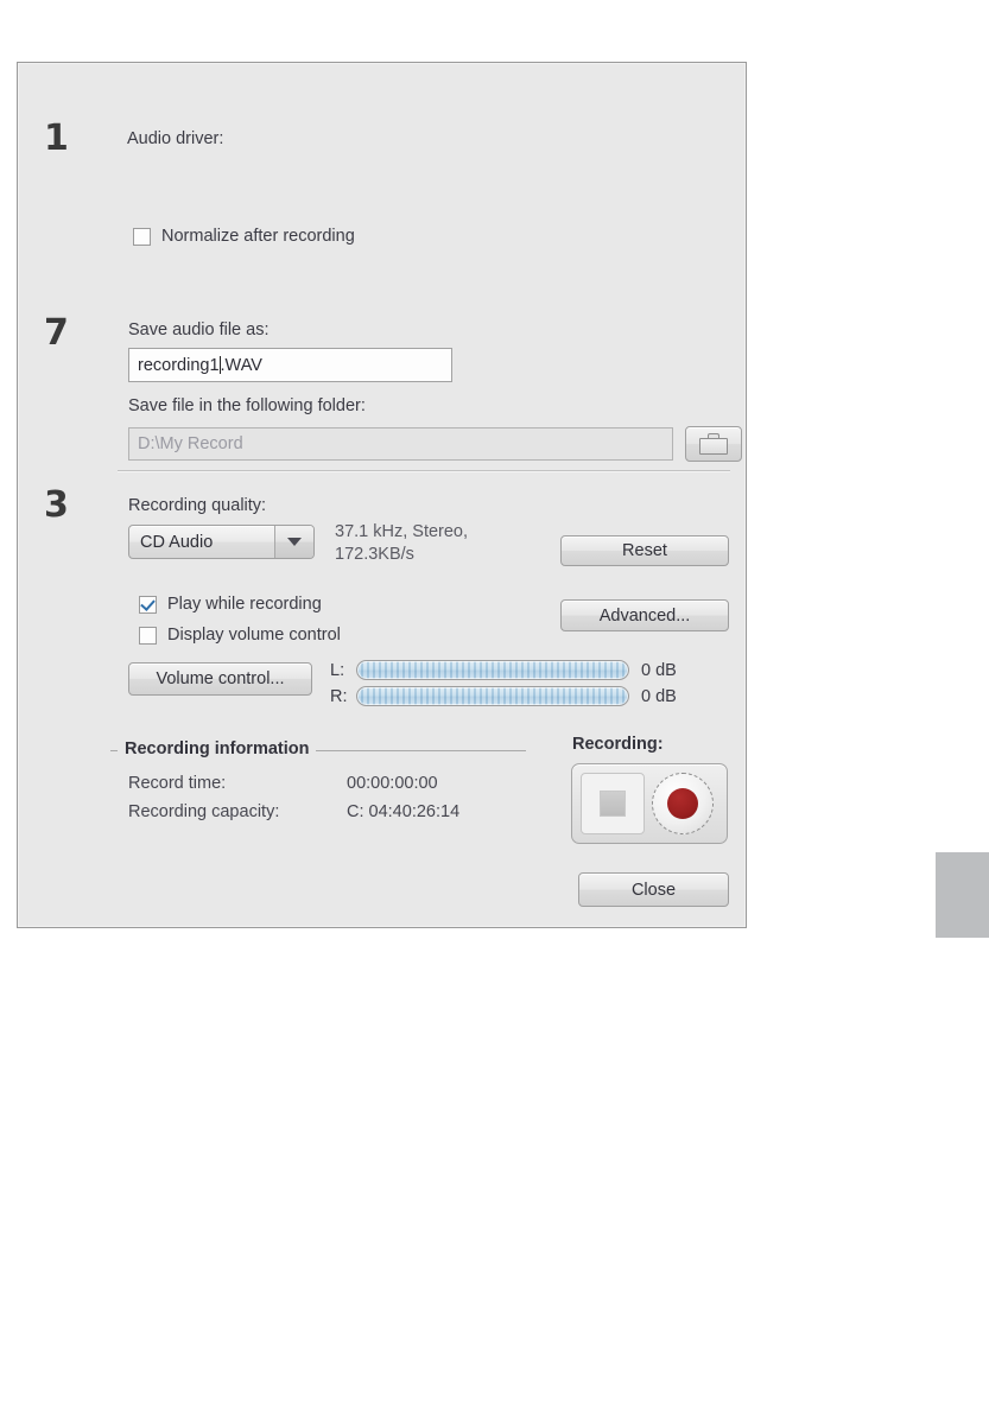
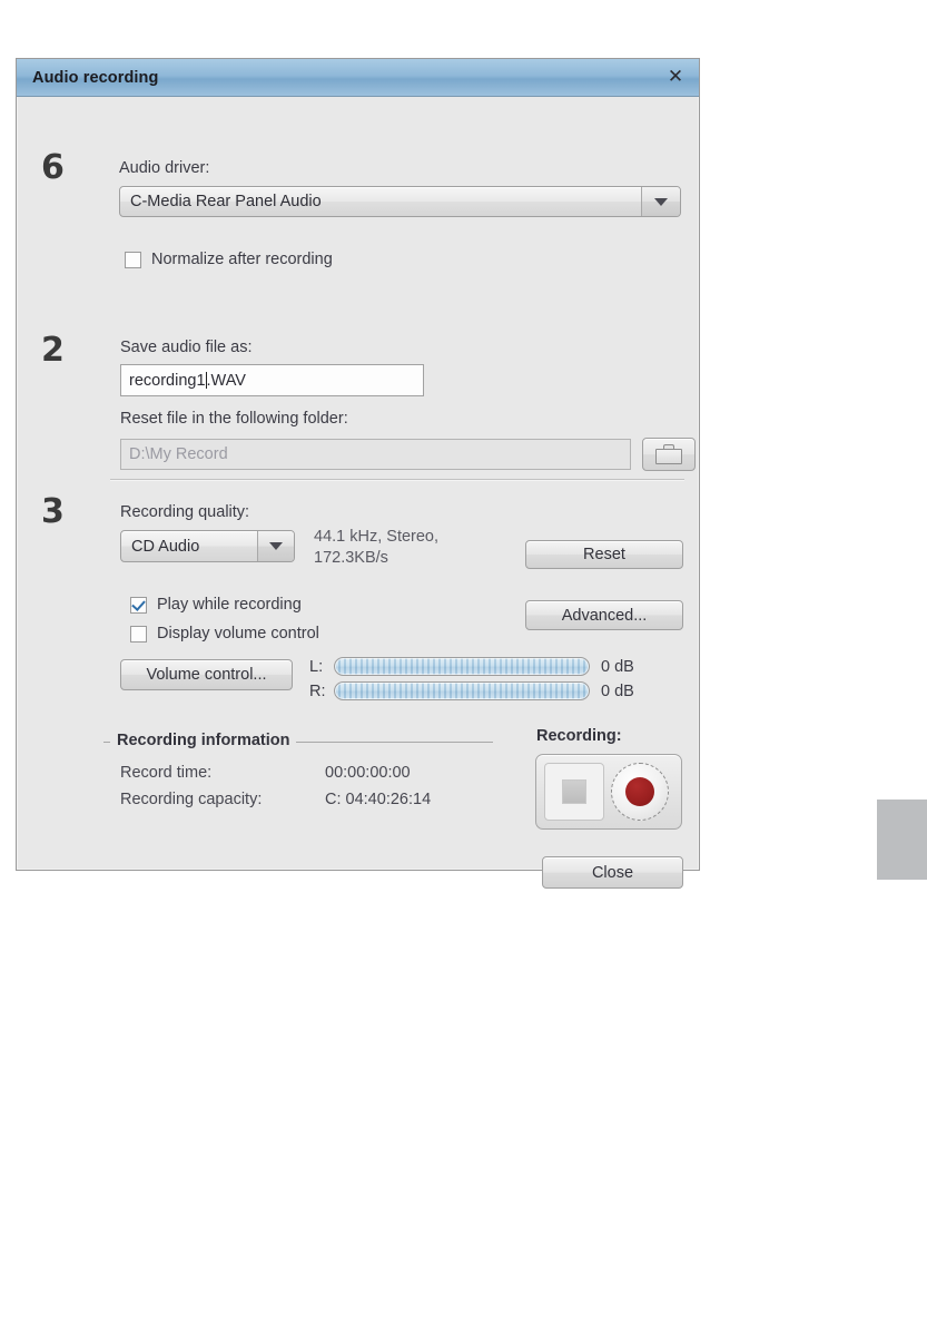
+ Audio recording
+ ✕
- 1
+ 6
  Audio driver:
+ C-Media Rear Panel Audio
  Normalize after recording
- 7
+ 2
  Save audio file as:
  recording1
  .WAV
- Save file in the following folder:
+ Reset file in the following folder:
  D:\My Record
  3
  Recording quality:
  CD Audio
- 37.1 kHz, Stereo,
+ 44.1 kHz, Stereo,
  172.3KB/s
  Reset
  Play while recording
  Advanced...
  Display volume control
  Volume control...
  L:
  0 dB
  R:
  0 dB
  Recording information
  Record time:
  00:00:00:00
  Recording capacity:
  C: 04:40:26:14
  Recording:
  Close
